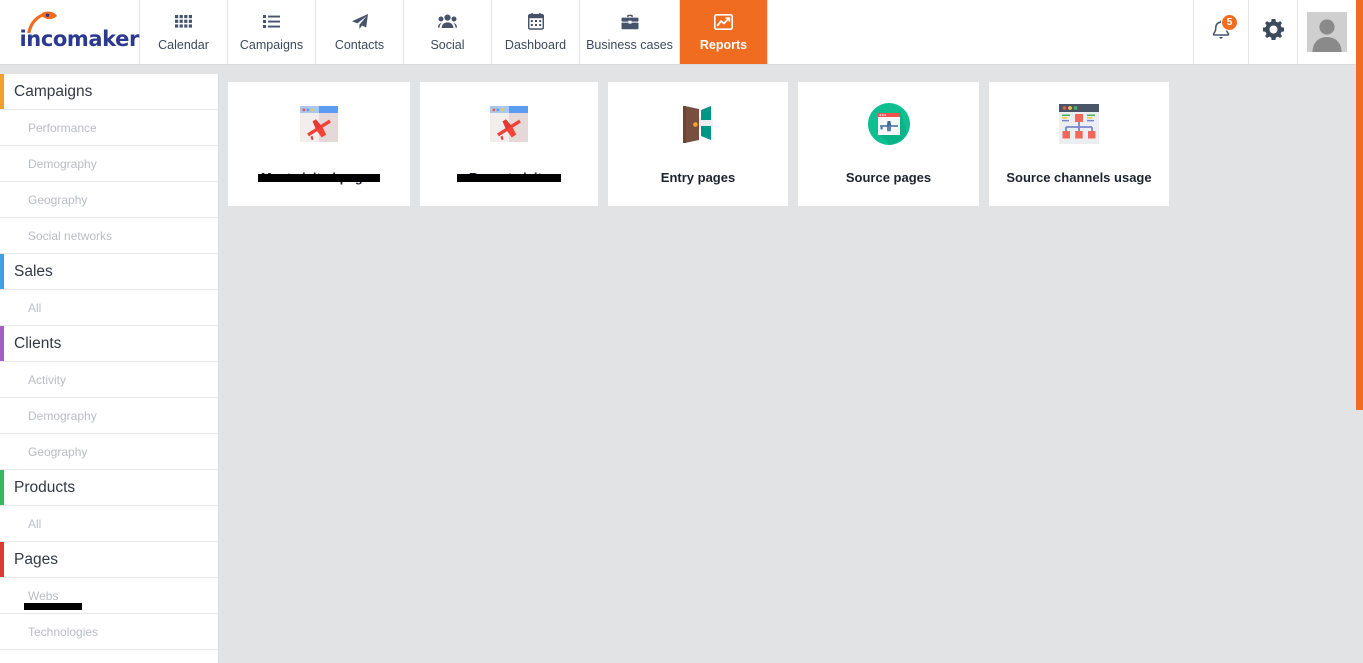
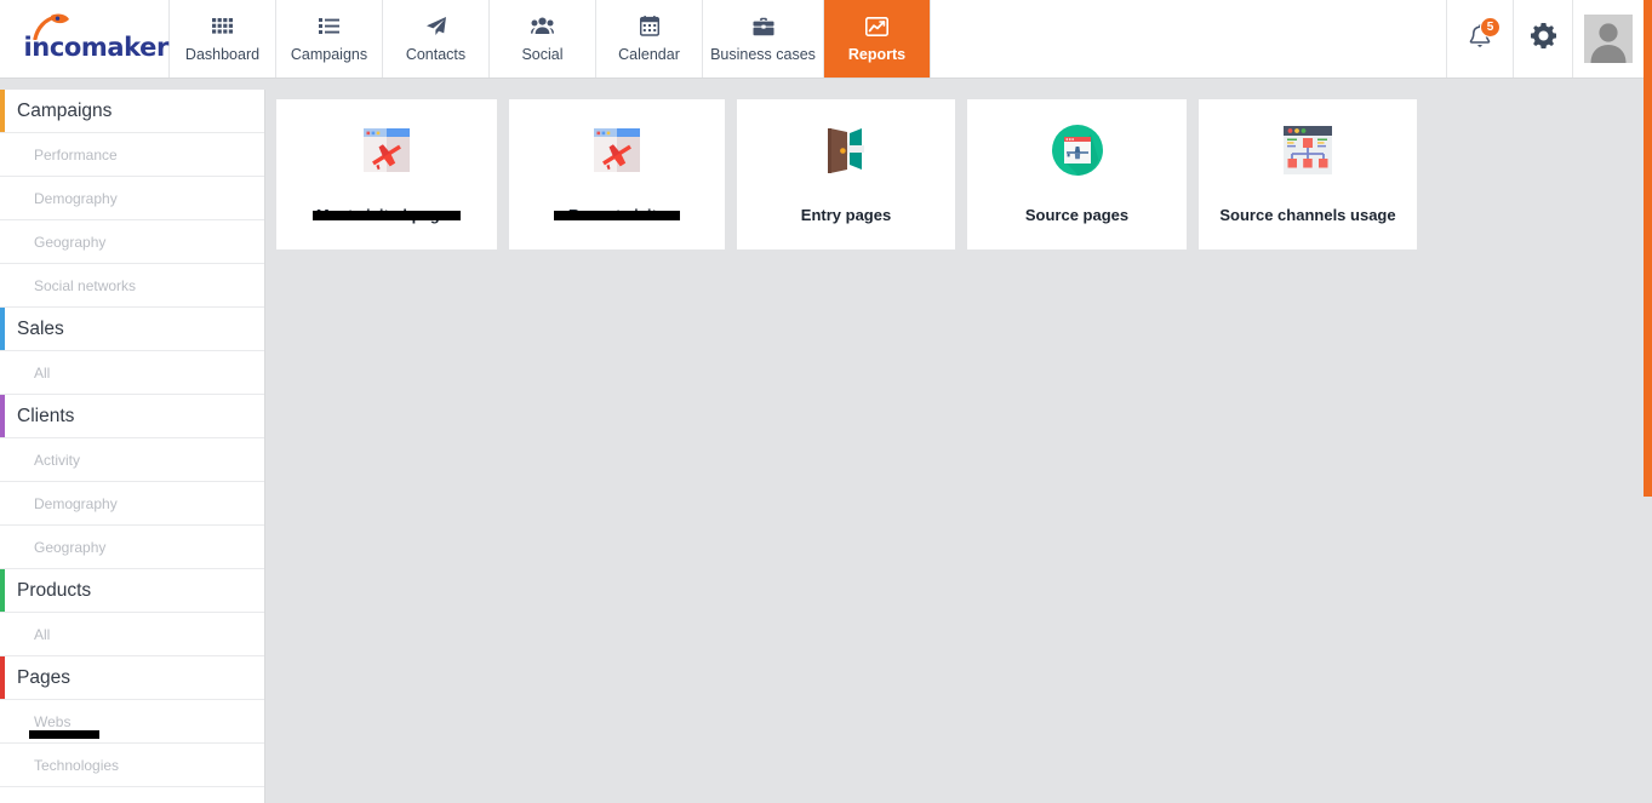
  incomaker
- Calendar
+ Dashboard
  Campaigns
  Contacts
  Social
- Dashboard
+ Calendar
  Business cases
  Reports
  5
  Campaigns
  Performance
  Demography
  Geography
  Social networks
  Sales
  All
  Clients
  Activity
  Demography
  Geography
  Products
  All
  Pages
  Webs
  Technologies
  Entry pages
  Source pages
  Source channels usage
